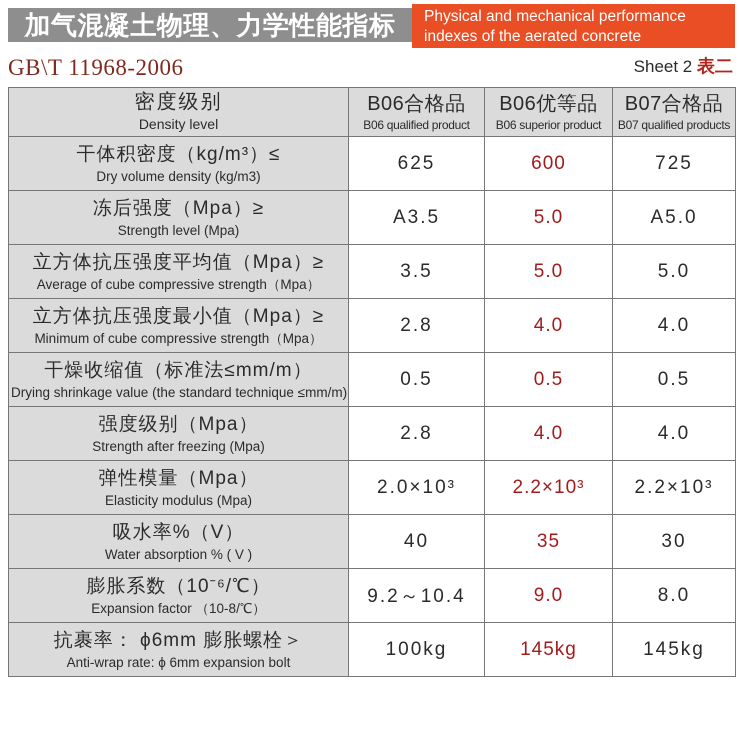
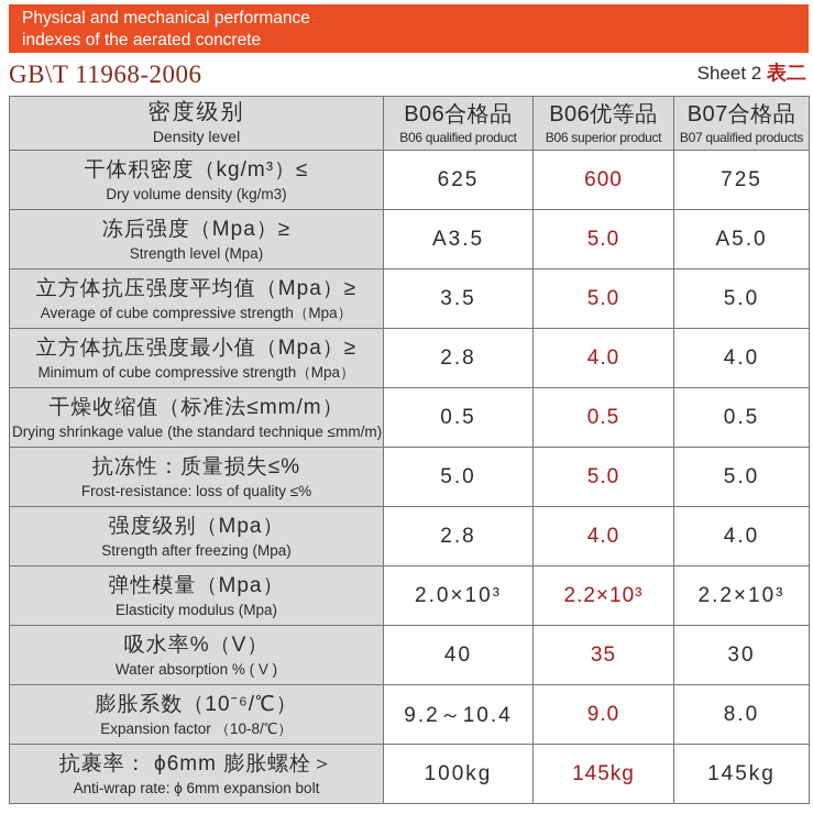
- 加气混凝土物理、力学性能指标
  Physical and mechanical performance
  indexes of the aerated concrete
  GB\T 11968-2006
  Sheet 2 表二
  密度级别 Density level	B06合格品 B06 qualified product	B06优等品 B06 superior product	B07合格品 B07 qualified products
  干体积密度（kg/m³）≤Dry volume density (kg/m3)	625	600	725
  冻后强度（Mpa）≥Strength level (Mpa)	A3.5	5.0	A5.0
  立方体抗压强度平均值（Mpa）≥Average of cube compressive strength（Mpa）	3.5	5.0	5.0
  立方体抗压强度最小值（Mpa）≥Minimum of cube compressive strength（Mpa）	2.8	4.0	4.0
  干燥收缩值（标准法≤mm/m）Drying shrinkage value (the standard technique ≤mm/m)	0.5	0.5	0.5
+ 抗冻性：质量损失≤%Frost-resistance: loss of quality ≤%	5.0	5.0	5.0
  强度级别（Mpa）Strength after freezing (Mpa)	2.8	4.0	4.0
  弹性模量（Mpa）Elasticity modulus (Mpa)	2.0×10³	2.2×10³	2.2×10³
  吸水率%（V）Water absorption % ( V )	40	35	30
  膨胀系数（10⁻⁶/℃）Expansion factor （10-8/℃）	9.2～10.4	9.0	8.0
  抗裹率： ϕ6mm 膨胀螺栓＞Anti-wrap rate: ϕ 6mm expansion bolt	100kg	145kg	145kg
